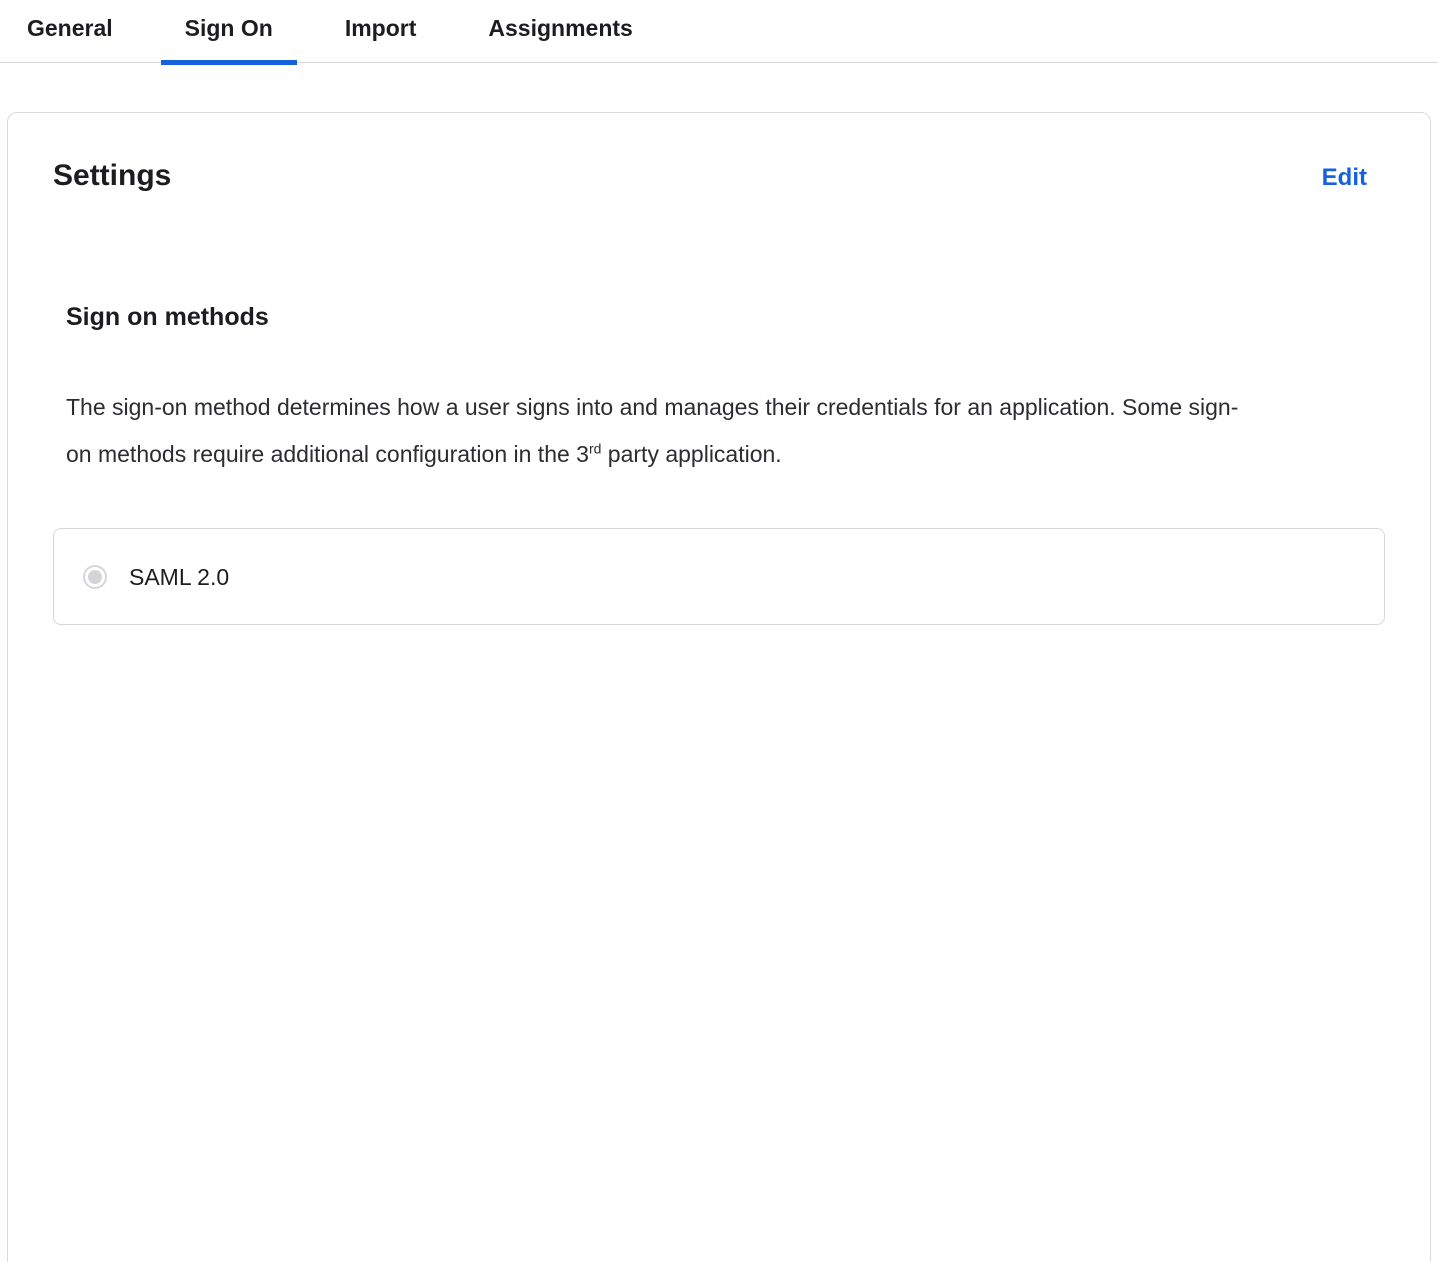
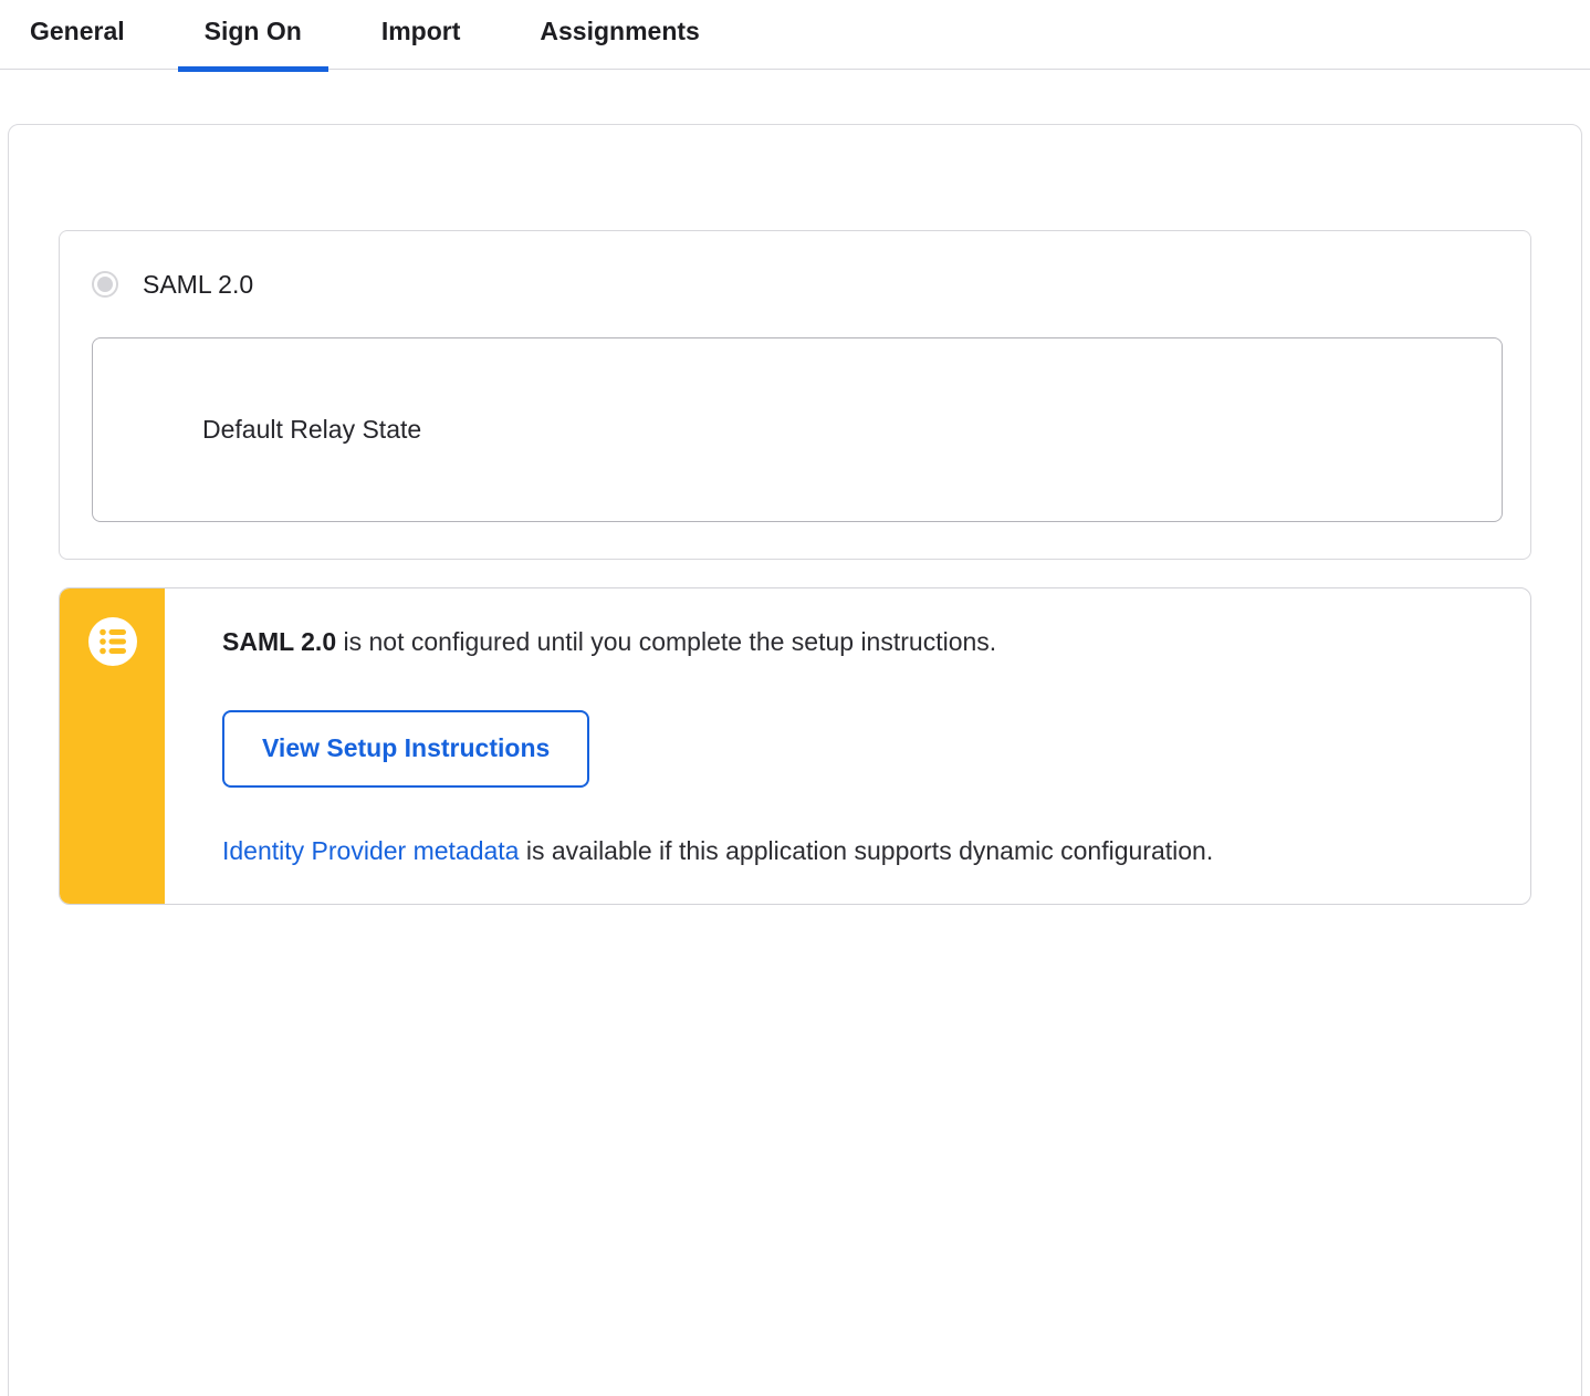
  General
  Sign On
  Import
  Assignments
- Settings
- Edit
- Sign on methods
- The sign-on method determines how a user signs into and manages their credentials for an application. Some sign-on methods require additional configuration in the 3rd party application.
  SAML 2.0
+ Default Relay State
+ SAML 2.0 is not configured until you complete the setup instructions.
+ View Setup Instructions
+ Identity Provider metadata is available if this application supports dynamic configuration.
